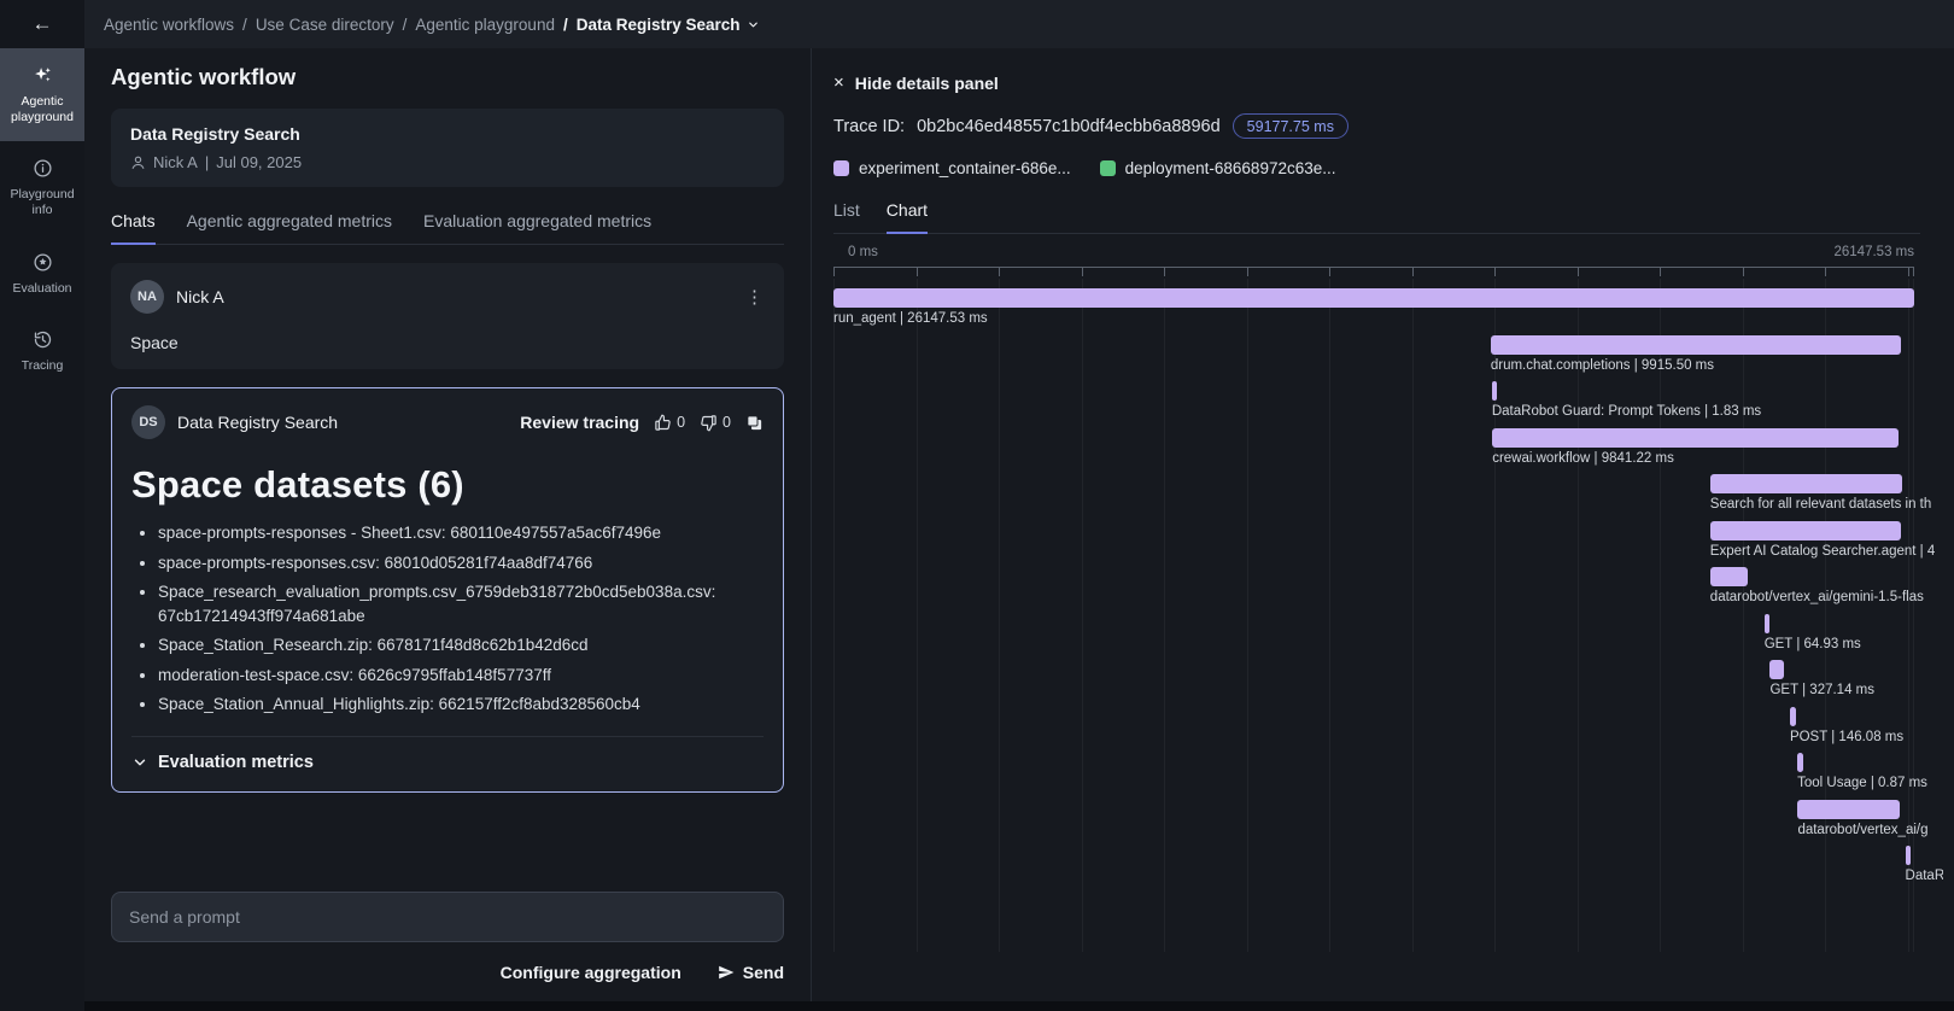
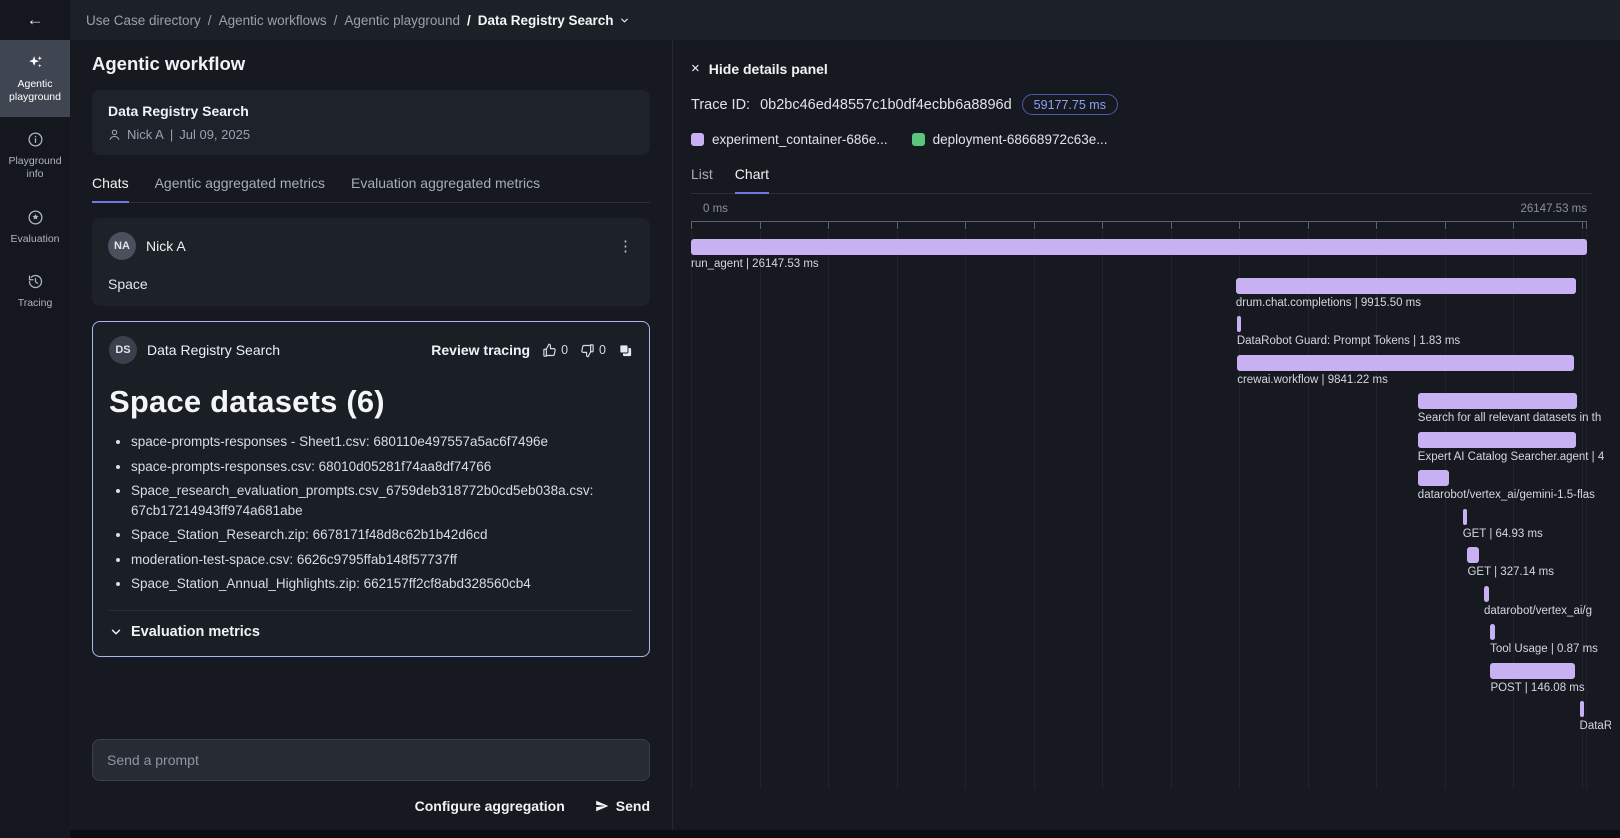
  ←
- Agentic workflows
+ Use Case directory
  /
- Use Case directory
+ Agentic workflows
  /
  Agentic playground
  /
  Data Registry Search
  Agentic playground
  Playground info
  Evaluation
  Tracing
  Agentic workflow
  Data Registry Search
  Nick A
  |
  Jul 09, 2025
  Chats
  Agentic aggregated metrics
  Evaluation aggregated metrics
  NA
  Nick A
  ⋮
  Space
  DS
  Data Registry Search
  Review tracing
  0
  0
  Space datasets (6)
  space-prompts-responses - Sheet1.csv: 680110e497557a5ac6f7496e
  space-prompts-responses.csv: 68010d05281f74aa8df74766
  Space_research_evaluation_prompts.csv_6759deb318772b0cd5eb038a.csv: 67cb17214943ff974a681abe
  Space_Station_Research.zip: 6678171f48d8c62b1b42d6cd
  moderation-test-space.csv: 6626c9795ffab148f57737ff
  Space_Station_Annual_Highlights.zip: 662157ff2cf8abd328560cb4
  Evaluation metrics
  Send a prompt
  Configure aggregation
  Send
  ×
  Hide details panel
  Trace ID:
  0b2bc46ed48557c1b0df4ecbb6a8896d
  59177.75 ms
  experiment_container-686e...
  deployment-68668972c63e...
  List
  Chart
  0 ms
  26147.53 ms
  run_agent | 26147.53 ms
  drum.chat.completions | 9915.50 ms
  DataRobot Guard: Prompt Tokens | 1.83 ms
  crewai.workflow | 9841.22 ms
  Search for all relevant datasets in th
  Expert AI Catalog Searcher.agent | 4
  datarobot/vertex_ai/gemini-1.5-flas
  GET | 64.93 ms
  GET | 327.14 ms
- POST | 146.08 ms
+ datarobot/vertex_ai/g
  Tool Usage | 0.87 ms
- datarobot/vertex_ai/g
+ POST | 146.08 ms
  DataR
